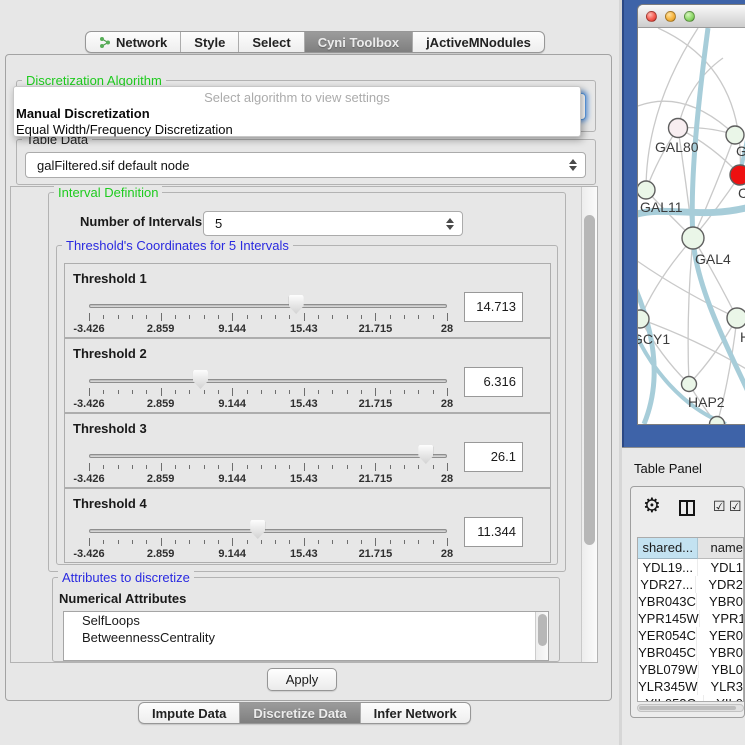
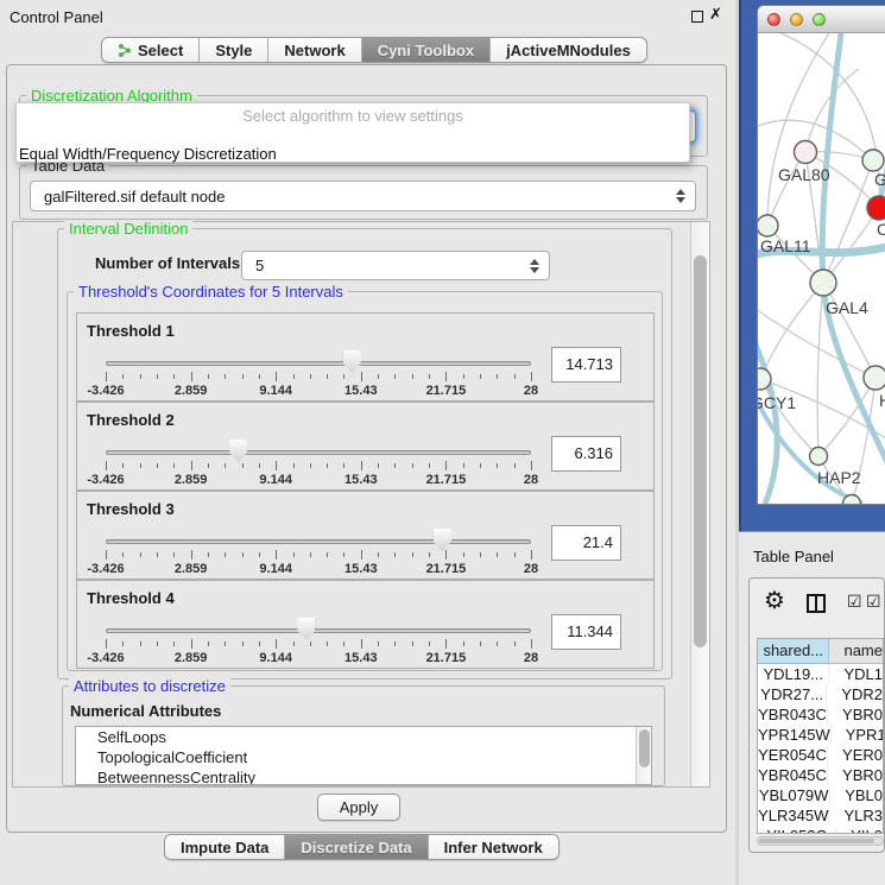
+ Control Panel
+ ✗
- Network
+ Select
  Style
- Select
+ Network
  Cyni Toolbox
  jActiveMNodules
  Discretization Algorithm
  Select algorithm to view settings
- Manual Discretization
  Equal Width/Frequency Discretization
  Table Data
  galFiltered.sif default node
  Interval Definition
  Number of Intervals
  5
  Threshold's Coordinates for 5 Intervals
  Threshold 1
  -3.426
  2.859
  9.144
  15.43
  21.715
  28
  14.713
  Threshold 2
  -3.426
  2.859
  9.144
  15.43
  21.715
  28
  6.316
  Threshold 3
  -3.426
  2.859
  9.144
  15.43
  21.715
  28
- 26.1
+ 21.4
  Threshold 4
  -3.426
  2.859
  9.144
  15.43
  21.715
  28
  11.344
  Attributes to discretize
  Numerical Attributes
  SelfLoops
+ TopologicalCoefficient
  BetweennessCentrality
  Apply
  Impute Data
  Discretize Data
  Infer Network
  GAL80
  C
  GAL11
  GAL4
  GCY1
  HAP2
  Table Panel
  ⚙
  ☑
  ☑
  shared...
  name
  YDL19...
  YDL1
  YDR27...
  YDR2
  YBR043C
  YBR0
  YPR145W
  YPR1
  YER054C
  YER0
  YBR045C
  YBR0
  YBL079W
  YBL0
  YLR345W
  YLR3
